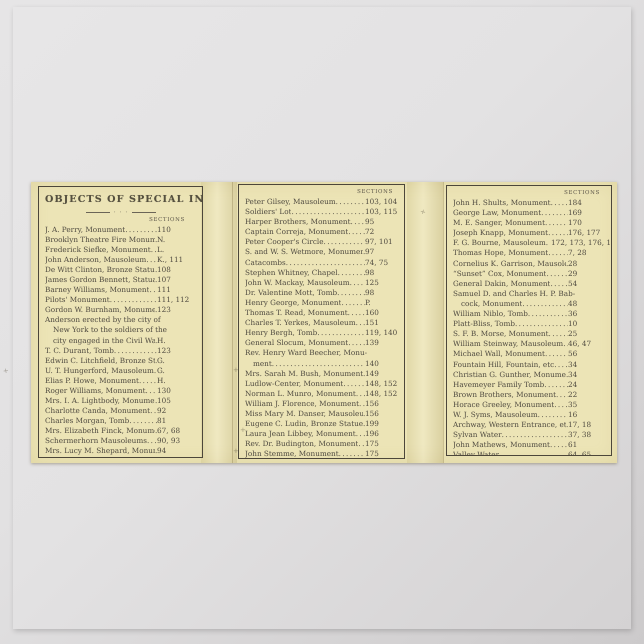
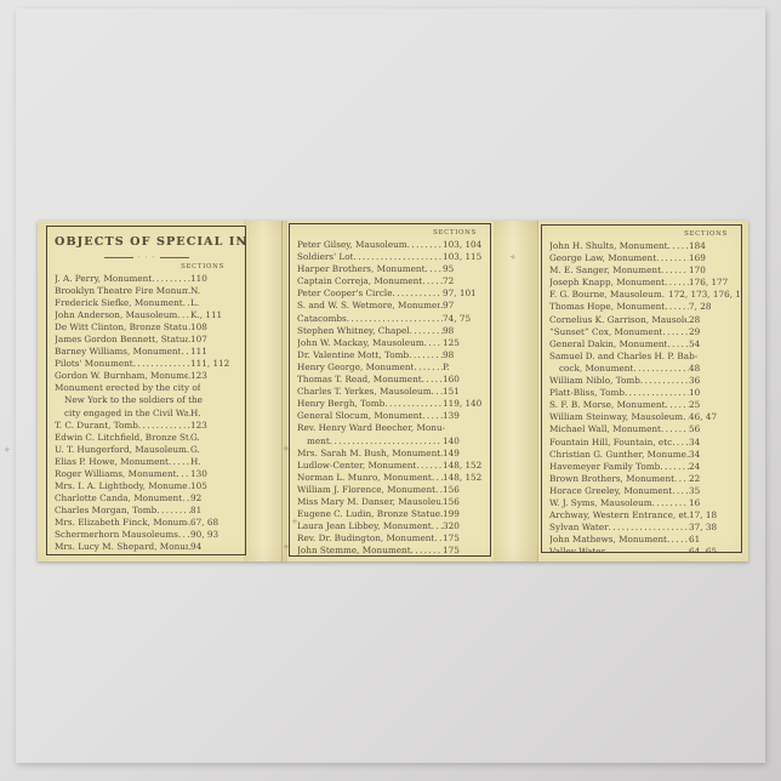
  OBJECTS OF SPECIAL IN
  J. A. Perry, Monument
  110
  Brooklyn Theatre Fire Monum
  N.
  Frederick Siefke, Monument
  L.
  John Anderson, Mausoleum
  K., 111
  De Witt Clinton, Bronze Statu
  108
  James Gordon Bennett, Statua
  107
  Barney Williams, Monument
  111
  Pilots' Monument
  111, 112
  Gordon W. Burnham, Monume
  123
- Anderson erected by the city of
+ Monument erected by the city of
  New York to the soldiers of the
  city engaged in the Civil Wa
  H.
  T. C. Durant, Tomb
  123
  Edwin C. Litchfield, Bronze St
  G.
  U. T. Hungerford, Mausoleum
  G.
  Elias P. Howe, Monument
  H.
  Roger Williams, Monument
  130
  Mrs. I. A. Lightbody, Monume
  105
  Charlotte Canda, Monument
  92
  Charles Morgan, Tomb
  81
  Mrs. Elizabeth Finck, Monum
  67, 68
  Schermerhorn Mausoleums
  90, 93
  Mrs. Lucy M. Shepard, Monu
  94
  Peter Gilsey, Mausoleum
  103, 104
  Soldiers' Lot
  103, 115
  Harper Brothers, Monument
  95
  Captain Correja, Monument
  72
  Peter Cooper's Circle
  97, 101
  S. and W. S. Wetmore, Monumen
  97
  Catacombs
  74, 75
  Stephen Whitney, Chapel
  98
  John W. Mackay, Mausoleum
  125
  Dr. Valentine Mott, Tomb
  98
  Henry George, Monument
  P.
  Thomas T. Read, Monument
  160
  Charles T. Yerkes, Mausoleum
  151
  Henry Bergh, Tomb
  119, 140
  General Slocum, Monument
  139
  Rev. Henry Ward Beecher, Monu-
  ment
  140
  Mrs. Sarah M. Bush, Monument
  149
  Ludlow-Center, Monument
  148, 152
  Norman L. Munro, Monument
  148, 152
  William J. Florence, Monument
  156
  Miss Mary M. Danser, Mausoleu
  156
  Eugene C. Ludin, Bronze Statue
  199
  Laura Jean Libbey, Monument
- 196
+ 320
  Rev. Dr. Budington, Monument
  175
  John Stemme, Monument
  175
  John H. Shults, Monument
  184
  George Law, Monument
  169
  M. E. Sanger, Monument
  170
  Joseph Knapp, Monument
  176, 177
  F. G. Bourne, Mausoleum.
  172, 173, 176, 1
  Thomas Hope, Monument
  7, 28
  Cornelius K. Garrison, Mausol
  28
  “Sunset” Cox, Monument
  29
  General Dakin, Monument
  54
  Samuel D. and Charles H. P. Bab-
  cock, Monument
  48
  William Niblo, Tomb
  36
  Platt-Bliss, Tomb
  10
  S. F. B. Morse, Monument
  25
  William Steinway, Mausoleum
  46, 47
  Michael Wall, Monument
  56
  Fountain Hill, Fountain, etc
  34
  Christian G. Gunther, Monume
  34
  Havemeyer Family Tomb
  24
  Brown Brothers, Monument
  22
  Horace Greeley, Monument
  35
  W. J. Syms, Mausoleum
  16
  Archway, Western Entrance, et
  17, 18
  Sylvan Water
  37, 38
  John Mathews, Monument
  61
  Valley Water
  64, 65
  +
  +
  +
